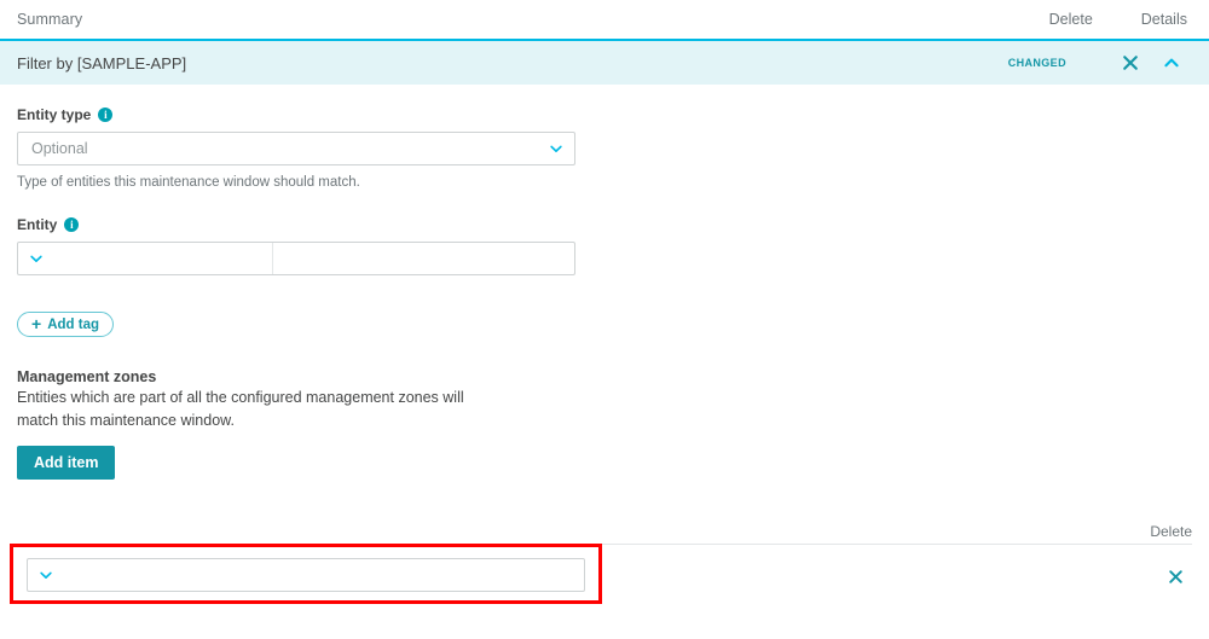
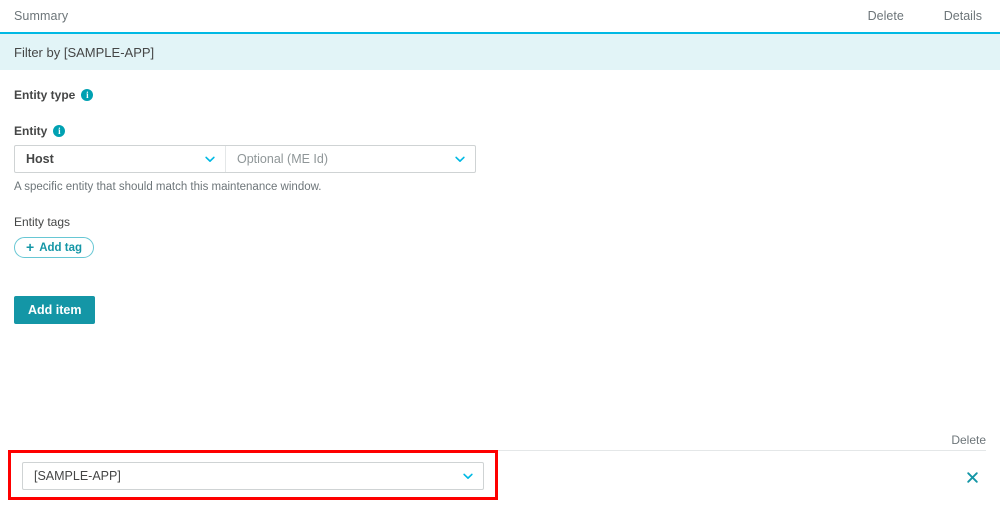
  Summary
  Delete
  Details
  Filter by [SAMPLE-APP]
- CHANGED
  Entity type
  i
- Optional
- Type of entities this maintenance window should match.
  Entity
  i
+ Host
+ Optional (ME Id)
+ A specific entity that should match this maintenance window.
+ Entity tags
  +
  Add tag
- Management zones
- Entities which are part of all the configured management zones will match this maintenance window.
  Add item
  Delete
+ [SAMPLE-APP]
